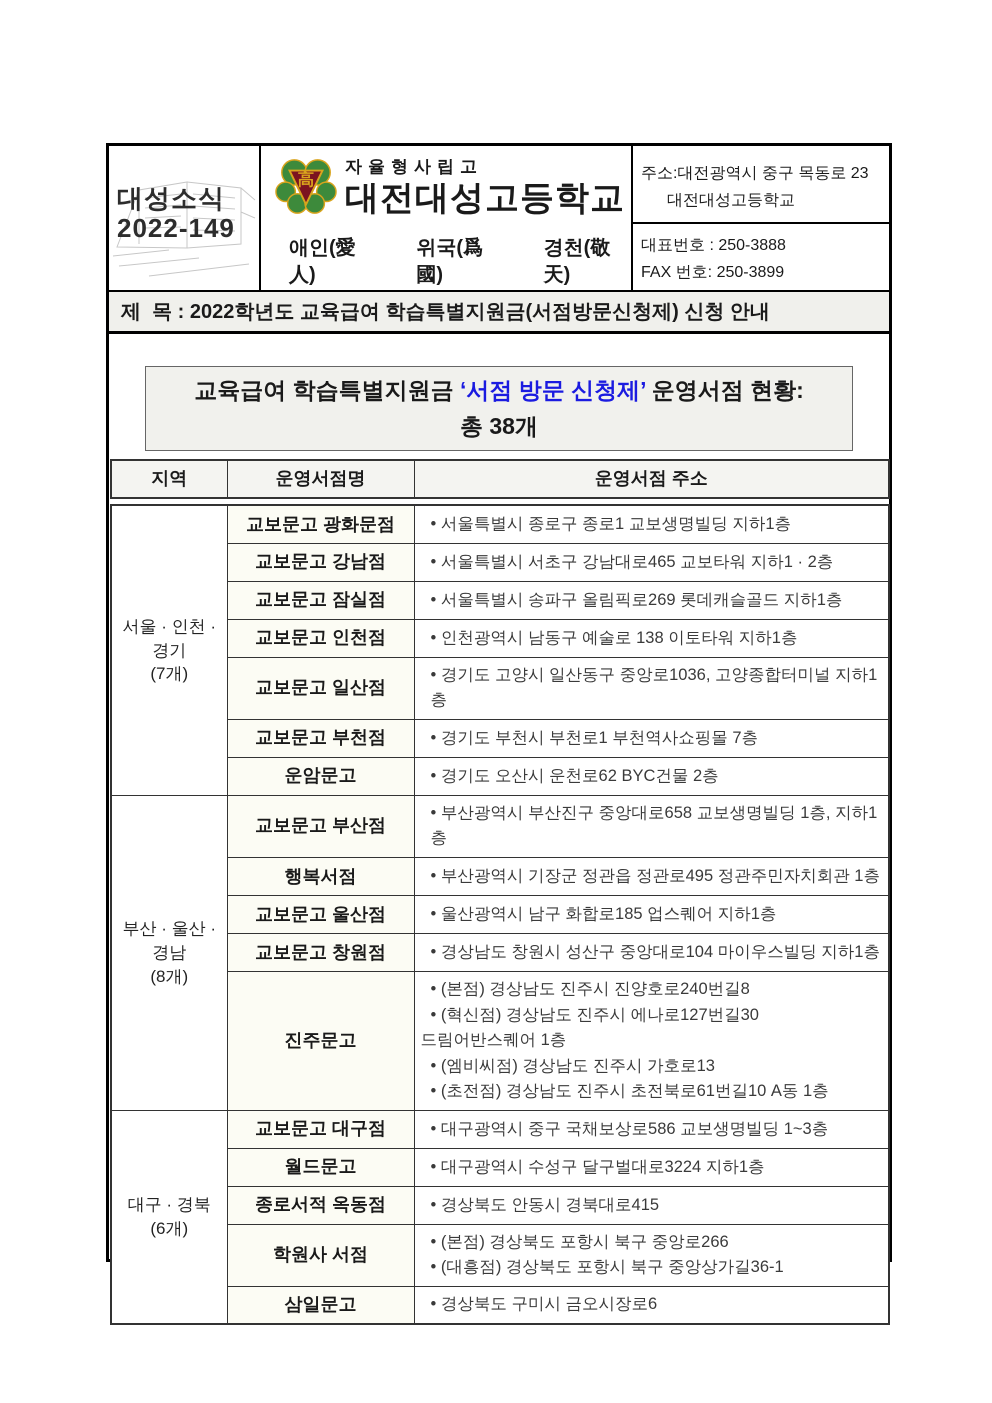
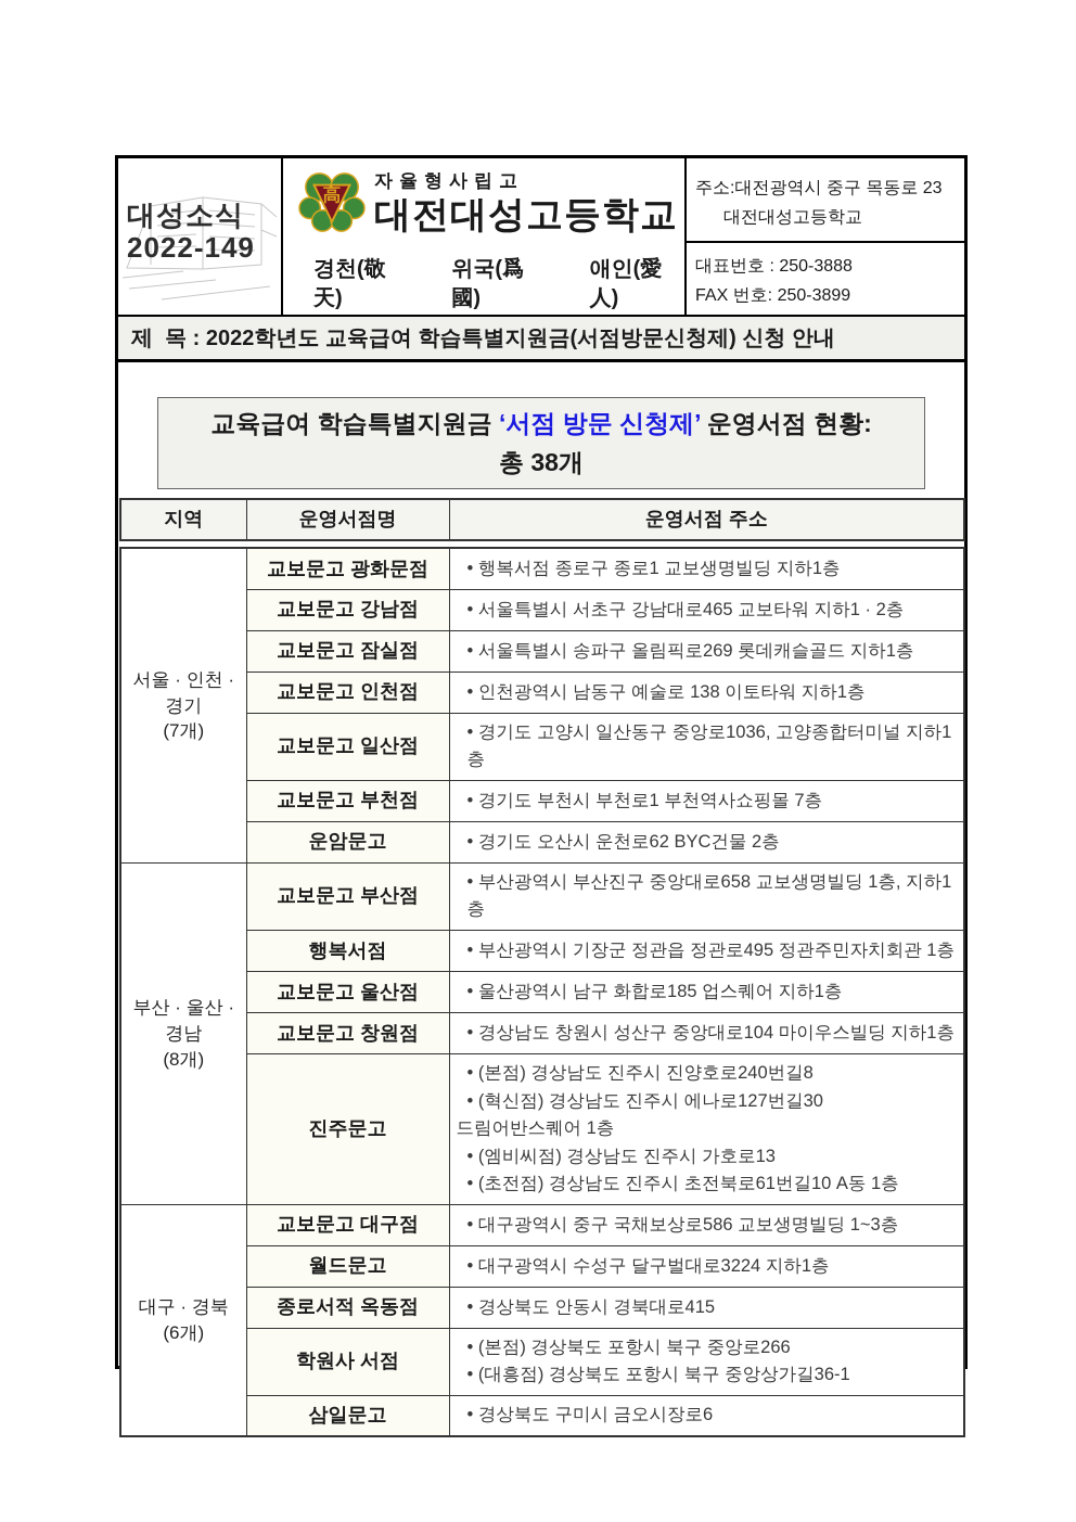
  대성소식
  2022-149
  高
  자율형사립고
  대전대성고등학교
- 애인(愛人)
+ 경천(敬天)
  위국(爲國)
- 경천(敬天)
+ 애인(愛人)
  주소:대전광역시 중구 목동로 23
  대전대성고등학교
  대표번호 : 250-3888
  FAX 번호: 250-3899
  제 목 : 2022학년도 교육급여 학습특별지원금(서점방문신청제) 신청 안내
  교육급여 학습특별지원금 ‘서점 방문 신청제’ 운영서점 현황:
  총 38개
  지역	운영서점명	운영서점 주소
- 서울 · 인천 ·경기(7개)	교보문고 광화문점	• 서울특별시 종로구 종로1 교보생명빌딩 지하1층
+ 서울 · 인천 ·경기(7개)	교보문고 광화문점	• 행복서점 종로구 종로1 교보생명빌딩 지하1층
  교보문고 강남점	• 서울특별시 서초구 강남대로465 교보타워 지하1 · 2층
  교보문고 잠실점	• 서울특별시 송파구 올림픽로269 롯데캐슬골드 지하1층
  교보문고 인천점	• 인천광역시 남동구 예술로 138 이토타워 지하1층
  교보문고 일산점	• 경기도 고양시 일산동구 중앙로1036, 고양종합터미널 지하1층
  교보문고 부천점	• 경기도 부천시 부천로1 부천역사쇼핑몰 7층
  운암문고	• 경기도 오산시 운천로62 BYC건물 2층
  부산 · 울산 ·경남(8개)	교보문고 부산점	• 부산광역시 부산진구 중앙대로658 교보생명빌딩 1층, 지하1층
  행복서점	• 부산광역시 기장군 정관읍 정관로495 정관주민자치회관 1층
  교보문고 울산점	• 울산광역시 남구 화합로185 업스퀘어 지하1층
  교보문고 창원점	• 경상남도 창원시 성산구 중앙대로104 마이우스빌딩 지하1층
  진주문고	• (본점) 경상남도 진주시 진양호로240번길8• (혁신점) 경상남도 진주시 에나로127번길30드림어반스퀘어 1층• (엠비씨점) 경상남도 진주시 가호로13• (초전점) 경상남도 진주시 초전북로61번길10 A동 1층
  대구 · 경북(6개)	교보문고 대구점	• 대구광역시 중구 국채보상로586 교보생명빌딩 1~3층
  월드문고	• 대구광역시 수성구 달구벌대로3224 지하1층
  종로서적 옥동점	• 경상북도 안동시 경북대로415
  학원사 서점	• (본점) 경상북도 포항시 북구 중앙로266• (대흥점) 경상북도 포항시 북구 중앙상가길36-1
  삼일문고	• 경상북도 구미시 금오시장로6
